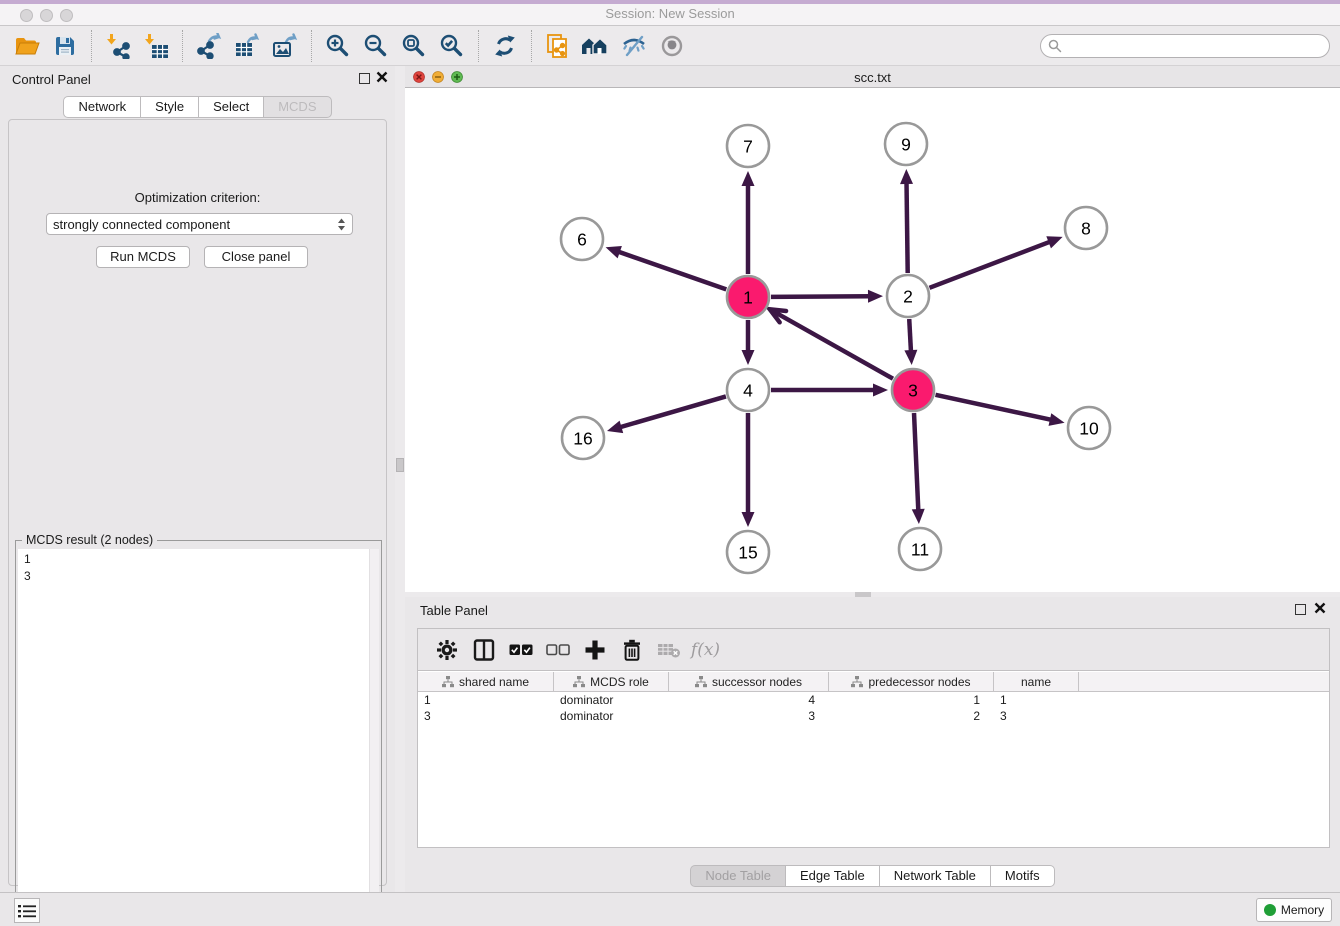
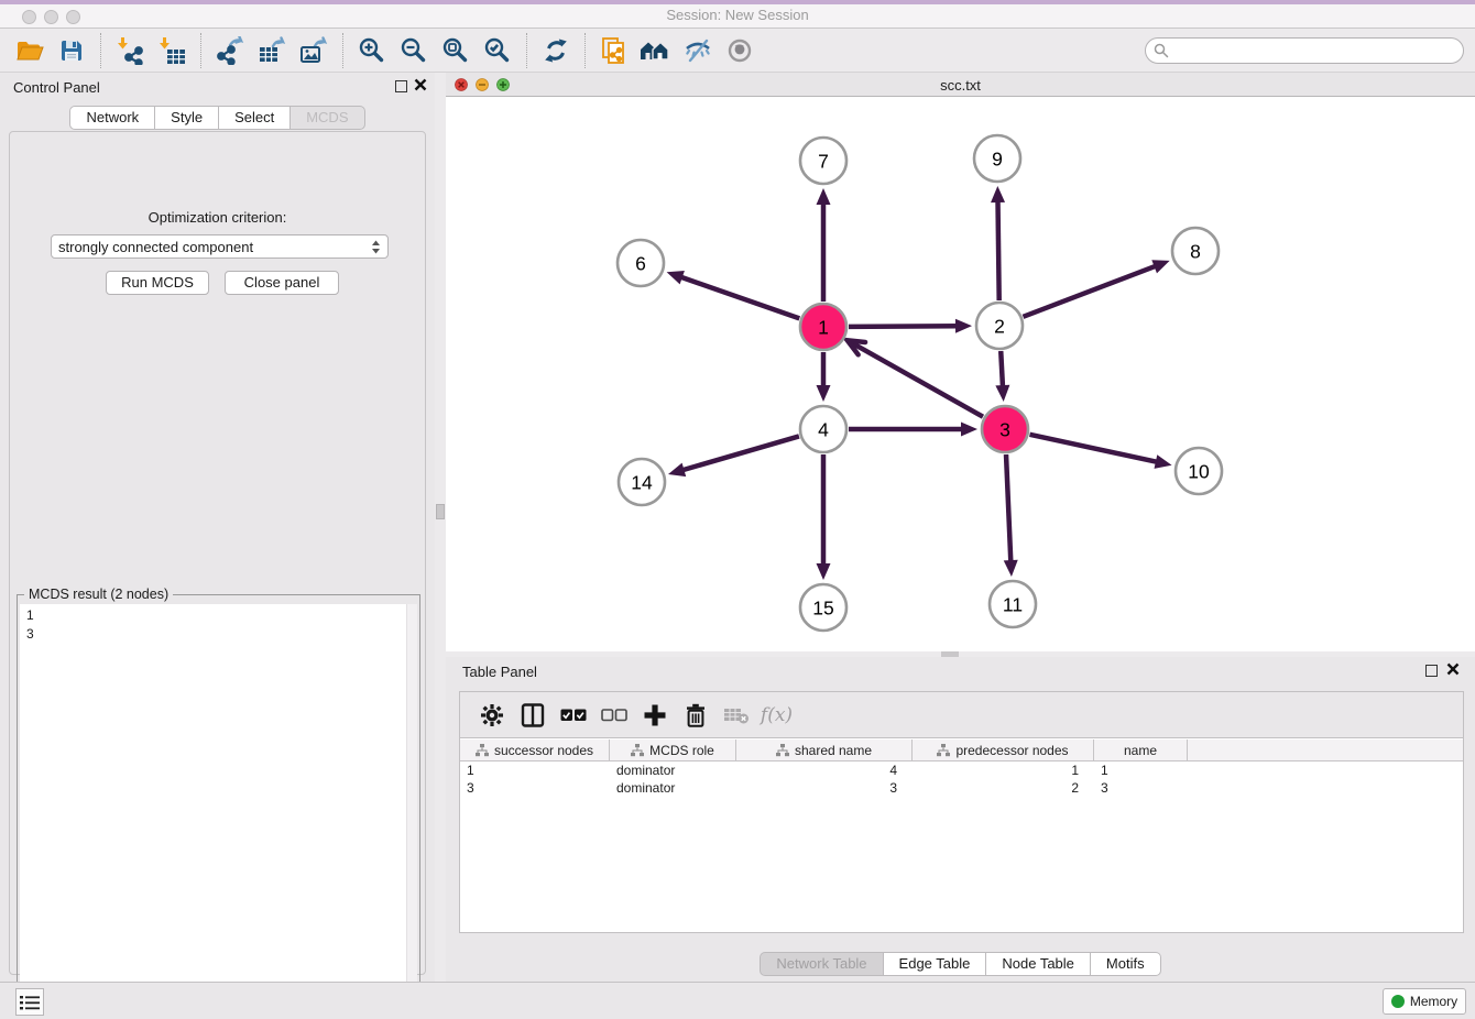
  Session: New Session
  Control Panel
  Network
  Style
  Select
  MCDS
  Optimization criterion:
  strongly connected component
  Run MCDS
  Close panel
  MCDS result (2 nodes)
  1
  3
  scc.txt
  1
  2
  3
  4
  6
  7
  8
  9
  10
  11
- 16
+ 14
  15
  Table Panel
  f(x)
- shared name
+ successor nodes
  MCDS role
- successor nodes
+ shared name
  predecessor nodes
  name
  1
  dominator
  4
  1
  1
  3
  dominator
  3
  2
  3
- Node Table
+ Network Table
  Edge Table
- Network Table
+ Node Table
  Motifs
  Memory
